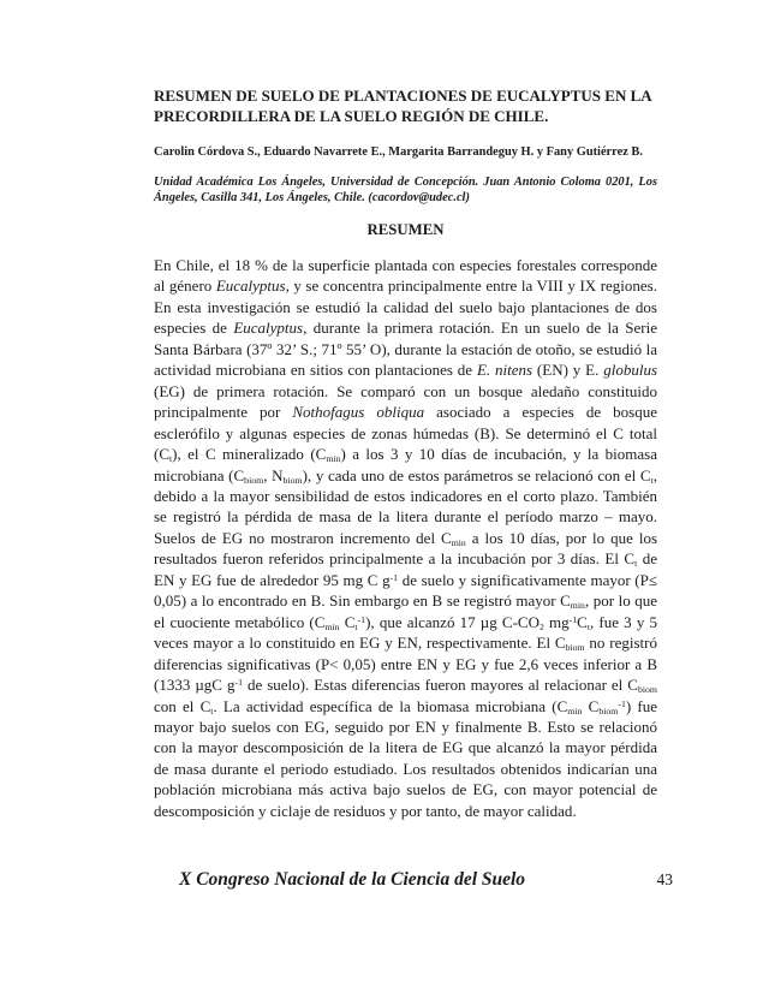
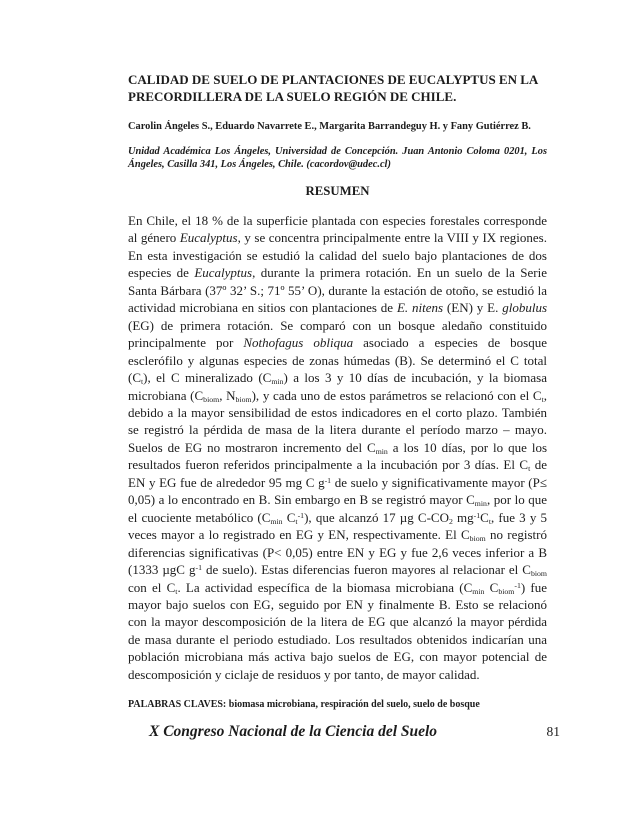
- RESUMEN DE SUELO DE PLANTACIONES DE EUCALYPTUS EN LA
+ CALIDAD DE SUELO DE PLANTACIONES DE EUCALYPTUS EN LA
  PRECORDILLERA DE LA SUELO REGIÓN DE CHILE.
- Carolin Córdova S., Eduardo Navarrete E., Margarita Barrandeguy H. y Fany Gutiérrez B.
+ Carolin Ángeles S., Eduardo Navarrete E., Margarita Barrandeguy H. y Fany Gutiérrez B.
  Unidad Académica Los Ángeles, Universidad de Concepción. Juan Antonio Coloma 0201, Los Ángeles, Casilla 341, Los Ángeles, Chile. (cacordov@udec.cl)
  RESUMEN
- En Chile, el 18 % de la superficie plantada con especies forestales corresponde al género Eucalyptus, y se concentra principalmente entre la VIII y IX regiones. En esta investigación se estudió la calidad del suelo bajo plantaciones de dos especies de Eucalyptus, durante la primera rotación. En un suelo de la Serie Santa Bárbara (37º 32’ S.; 71º 55’ O), durante la estación de otoño, se estudió la actividad microbiana en sitios con plantaciones de E. nitens (EN) y E. globulus (EG) de primera rotación. Se comparó con un bosque aledaño constituido principalmente por Nothofagus obliqua asociado a especies de bosque esclerófilo y algunas especies de zonas húmedas (B). Se determinó el C total (Ct), el C mineralizado (Cmin) a los 3 y 10 días de incubación, y la biomasa microbiana (Cbiom, Nbiom), y cada uno de estos parámetros se relacionó con el Ct, debido a la mayor sensibilidad de estos indicadores en el corto plazo. También se registró la pérdida de masa de la litera durante el período marzo – mayo. Suelos de EG no mostraron incremento del Cmin a los 10 días, por lo que los resultados fueron referidos principalmente a la incubación por 3 días. El Ct de EN y EG fue de alrededor 95 mg C g-1 de suelo y significativamente mayor (P≤ 0,05) a lo encontrado en B. Sin embargo en B se registró mayor Cmin, por lo que el cuociente metabólico (Cmin Ct-1), que alcanzó 17 µg C-CO2 mg-1Ct, fue 3 y 5 veces mayor a lo constituido en EG y EN, respectivamente. El Cbiom no registró diferencias significativas (P< 0,05) entre EN y EG y fue 2,6 veces inferior a B (1333 µgC g-1 de suelo). Estas diferencias fueron mayores al relacionar el Cbiom con el Ct. La actividad específica de la biomasa microbiana (Cmin Cbiom-1) fue mayor bajo suelos con EG, seguido por EN y finalmente B. Esto se relacionó con la mayor descomposición de la litera de EG que alcanzó la mayor pérdida de masa durante el periodo estudiado. Los resultados obtenidos indicarían una población microbiana más activa bajo suelos de EG, con mayor potencial de descomposición y ciclaje de residuos y por tanto, de mayor calidad.
+ En Chile, el 18 % de la superficie plantada con especies forestales corresponde al género Eucalyptus, y se concentra principalmente entre la VIII y IX regiones. En esta investigación se estudió la calidad del suelo bajo plantaciones de dos especies de Eucalyptus, durante la primera rotación. En un suelo de la Serie Santa Bárbara (37º 32’ S.; 71º 55’ O), durante la estación de otoño, se estudió la actividad microbiana en sitios con plantaciones de E. nitens (EN) y E. globulus (EG) de primera rotación. Se comparó con un bosque aledaño constituido principalmente por Nothofagus obliqua asociado a especies de bosque esclerófilo y algunas especies de zonas húmedas (B). Se determinó el C total (Ct), el C mineralizado (Cmin) a los 3 y 10 días de incubación, y la biomasa microbiana (Cbiom, Nbiom), y cada uno de estos parámetros se relacionó con el Ct, debido a la mayor sensibilidad de estos indicadores en el corto plazo. También se registró la pérdida de masa de la litera durante el período marzo – mayo. Suelos de EG no mostraron incremento del Cmin a los 10 días, por lo que los resultados fueron referidos principalmente a la incubación por 3 días. El Ct de EN y EG fue de alrededor 95 mg C g-1 de suelo y significativamente mayor (P≤ 0,05) a lo encontrado en B. Sin embargo en B se registró mayor Cmin, por lo que el cuociente metabólico (Cmin Ct-1), que alcanzó 17 µg C-CO2 mg-1Ct, fue 3 y 5 veces mayor a lo registrado en EG y EN, respectivamente. El Cbiom no registró diferencias significativas (P< 0,05) entre EN y EG y fue 2,6 veces inferior a B (1333 µgC g-1 de suelo). Estas diferencias fueron mayores al relacionar el Cbiom con el Ct. La actividad específica de la biomasa microbiana (Cmin Cbiom-1) fue mayor bajo suelos con EG, seguido por EN y finalmente B. Esto se relacionó con la mayor descomposición de la litera de EG que alcanzó la mayor pérdida de masa durante el periodo estudiado. Los resultados obtenidos indicarían una población microbiana más activa bajo suelos de EG, con mayor potencial de descomposición y ciclaje de residuos y por tanto, de mayor calidad.
+ PALABRAS CLAVES: biomasa microbiana, respiración del suelo, suelo de bosque
  X Congreso Nacional de la Ciencia del Suelo
- 43
+ 81
